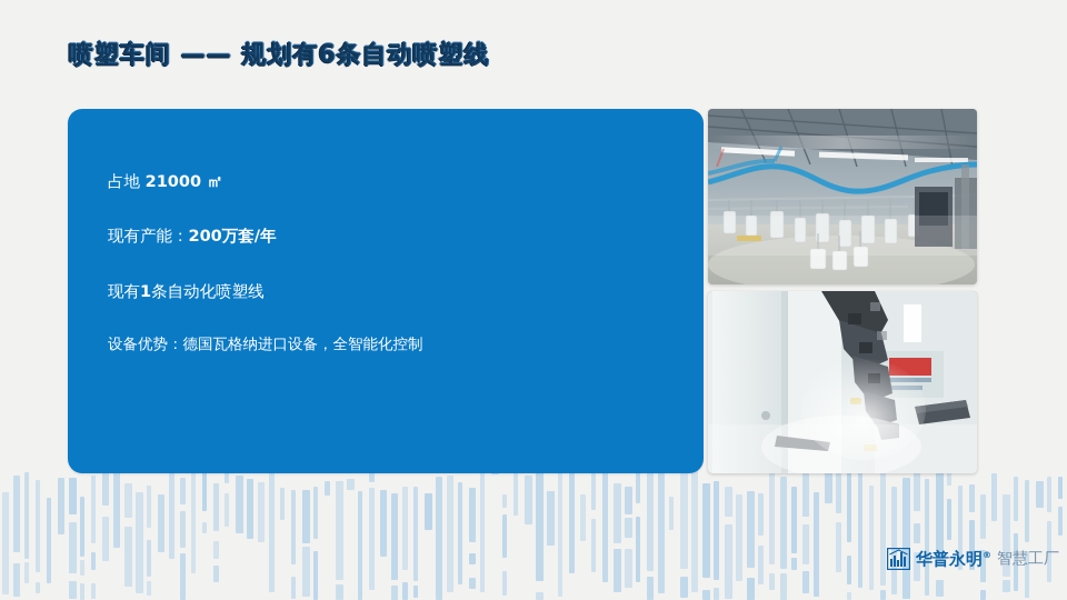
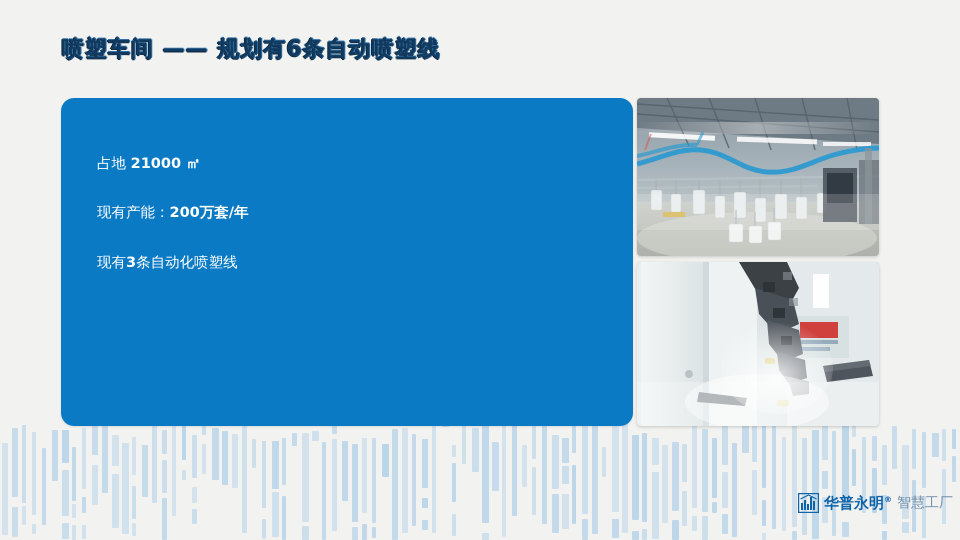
  喷塑车间 —— 规划有6条自动喷塑线
  占地 21000 ㎡
  现有产能：200万套/年
- 现有1条自动化喷塑线
+ 现有3条自动化喷塑线
- 设备优势：德国瓦格纳进口设备，全智能化控制
  华普永明®
  智慧工厂
